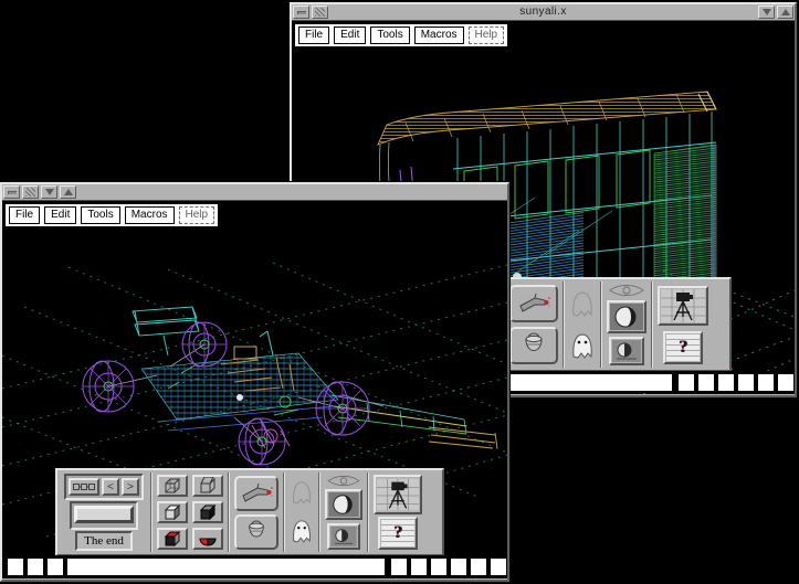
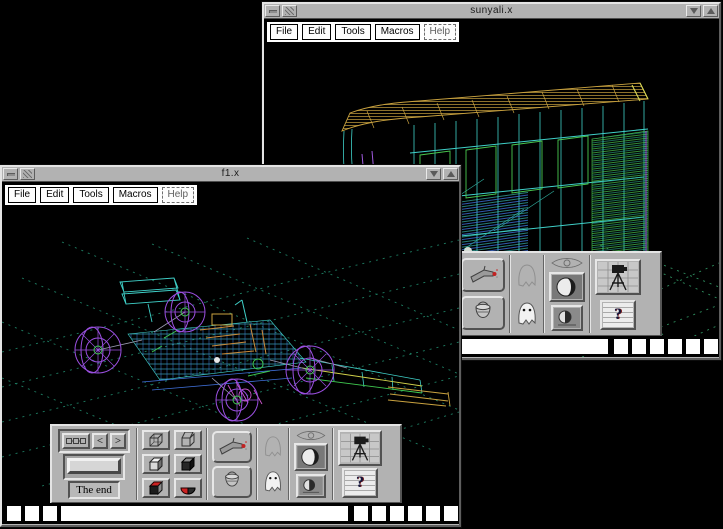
  sunyali.x
  File
  Edit
  Tools
  Macros
  Help
  ?
+ f1.x
  File
  Edit
  Tools
  Macros
  Help
  <
  >
  The end
  ?
